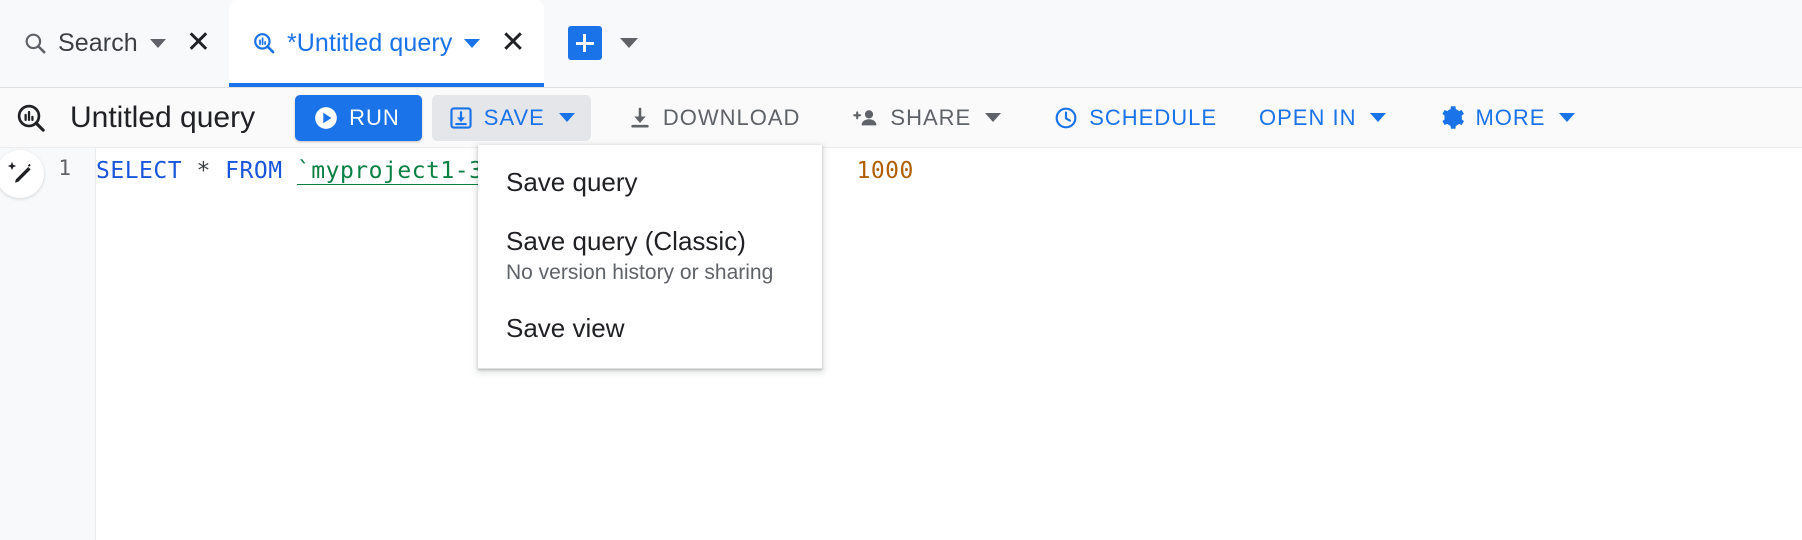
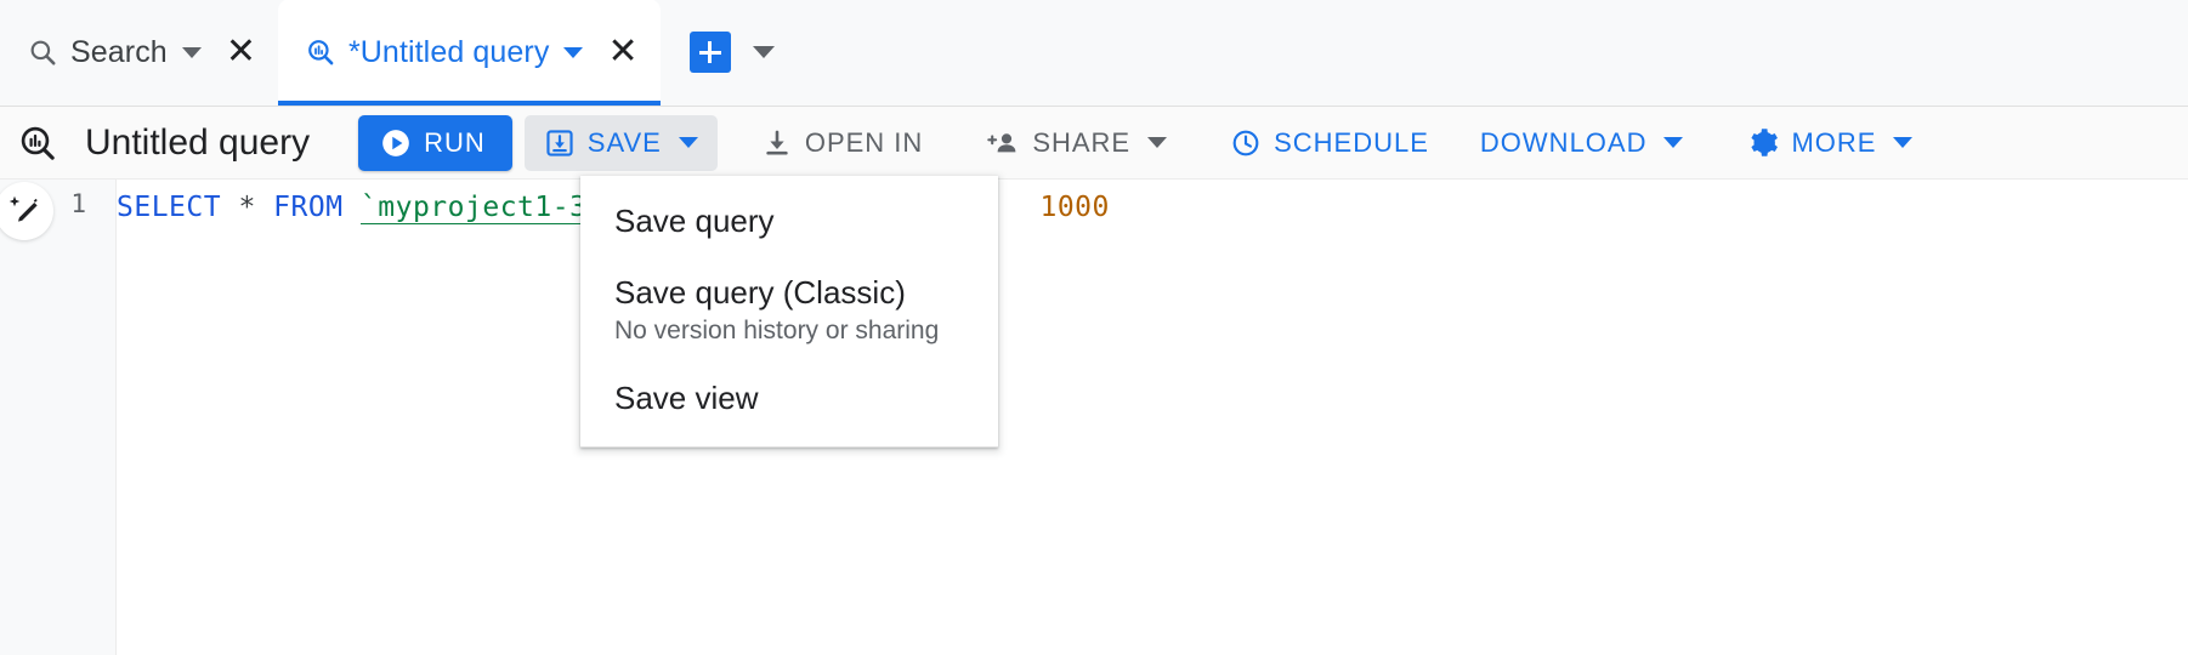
  Search
  ✕
  *Untitled query
  ✕
  Untitled query
  RUN
  SAVE
- DOWNLOAD
+ OPEN IN
  SHARE
  SCHEDULE
- OPEN IN
+ DOWNLOAD
  MORE
  1
  SELECT * FROM `myproject1-3 1000
  Save query
  Save query (Classic)
  No version history or sharing
  Save view
